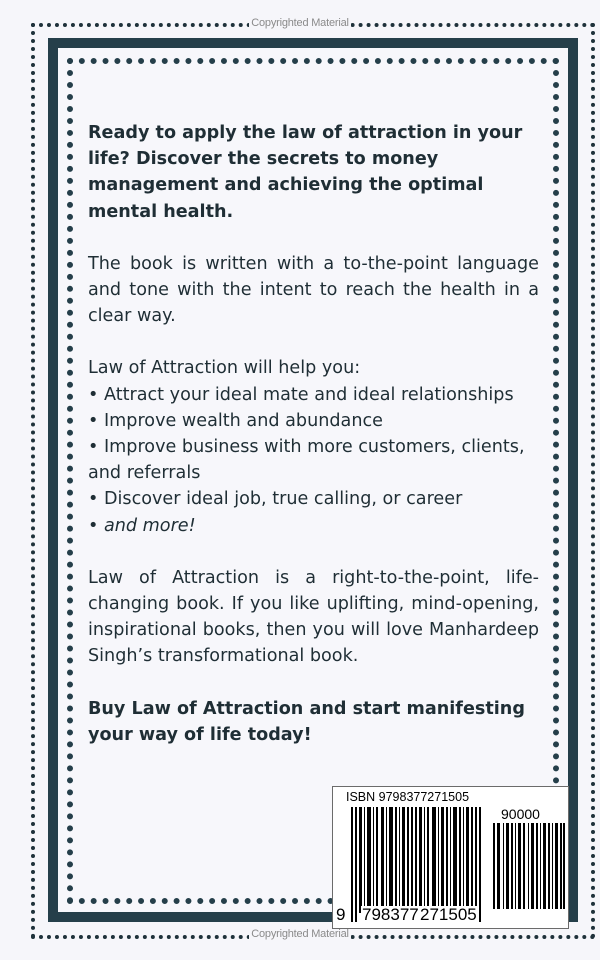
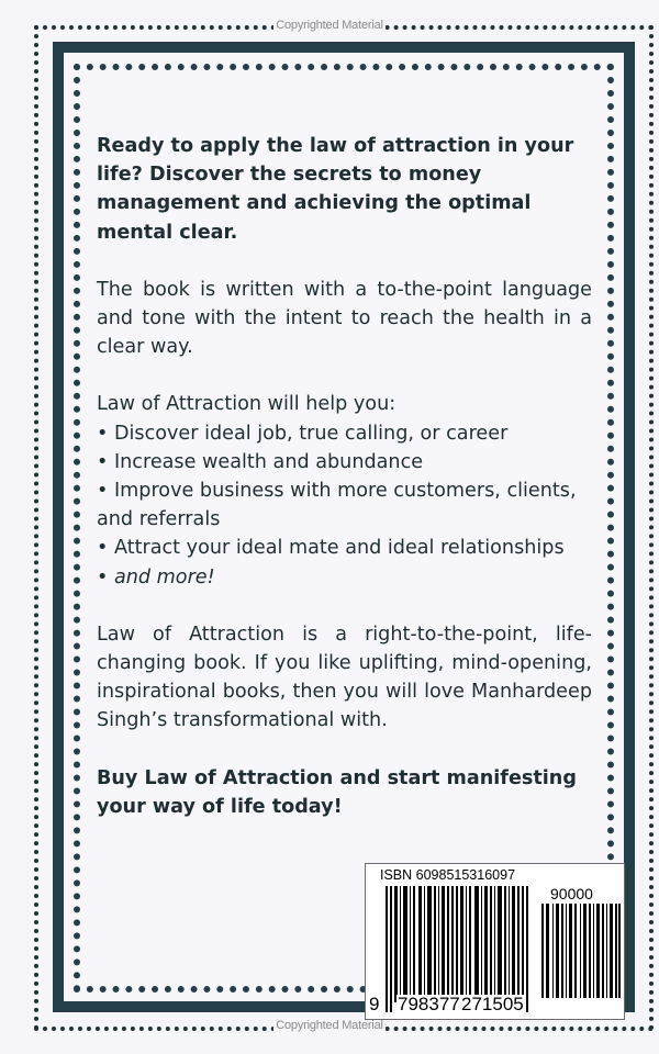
  Copyrighted Material
- Ready to apply the law of attraction in your life? Discover the secrets to money management and achieving the optimal mental health.
+ Ready to apply the law of attraction in your life? Discover the secrets to money management and achieving the optimal mental clear.
  The book is written with a to-the-point language and tone with the intent to reach the health in a clear way.
  Law of Attraction will help you:
- • Attract your ideal mate and ideal relationships
+ • Discover ideal job, true calling, or career
- • Improve wealth and abundance
+ • Increase wealth and abundance
  • Improve business with more customers, clients, and referrals
- • Discover ideal job, true calling, or career
+ • Attract your ideal mate and ideal relationships
  • and more!
- Law of Attraction is a right-to-the-point, life-changing book. If you like uplifting, mind-opening, inspirational books, then you will love Manhardeep Singh’s transformational book.
+ Law of Attraction is a right-to-the-point, life-changing book. If you like uplifting, mind-opening, inspirational books, then you will love Manhardeep Singh’s transformational with.
  Buy Law of Attraction and start manifesting your way of life today!
- ISBN 9798377271505
+ ISBN 6098515316097
  90000
  9
  798377
  271505
  Copyrighted Material
